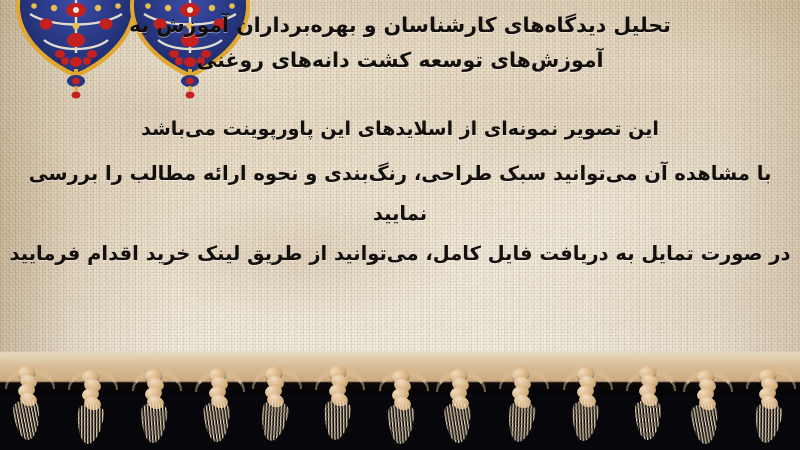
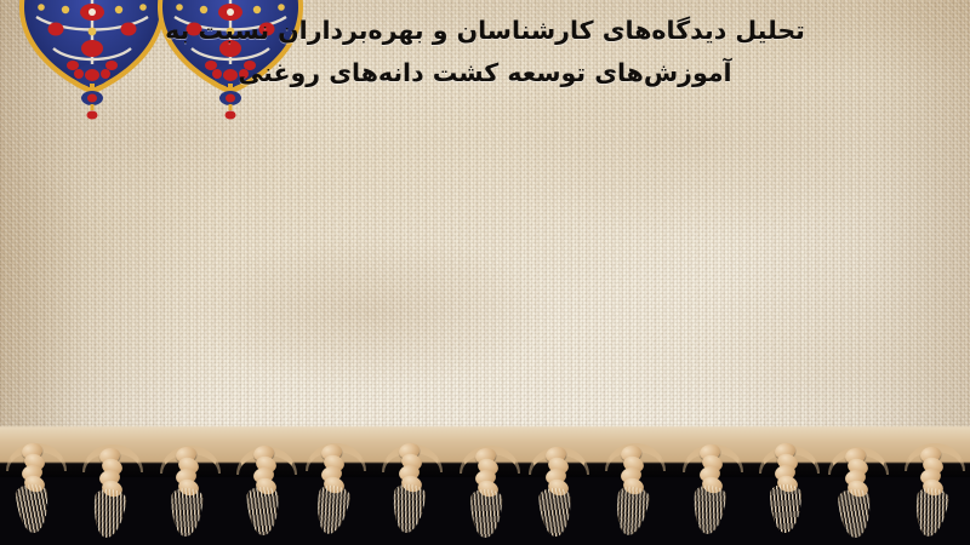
- تحلیل دیدگاه‌های کارشناسان و بهره‌برداران آموزش به
+ تحلیل دیدگاه‌های کارشناسان و بهره‌برداران نسبت به
  آموزش‌های توسعه کشت دانه‌های روغنی
- این تصویر نمونه‌ای از اسلایدهای این پاورپوینت می‌باشد
- با مشاهده آن می‌توانید سبک طراحی، رنگ‌بندی و نحوه ارائه مطالب را بررسی نمایید
- در صورت تمایل به دریافت فایل کامل، می‌توانید از طریق لینک خرید اقدام فرمایید
